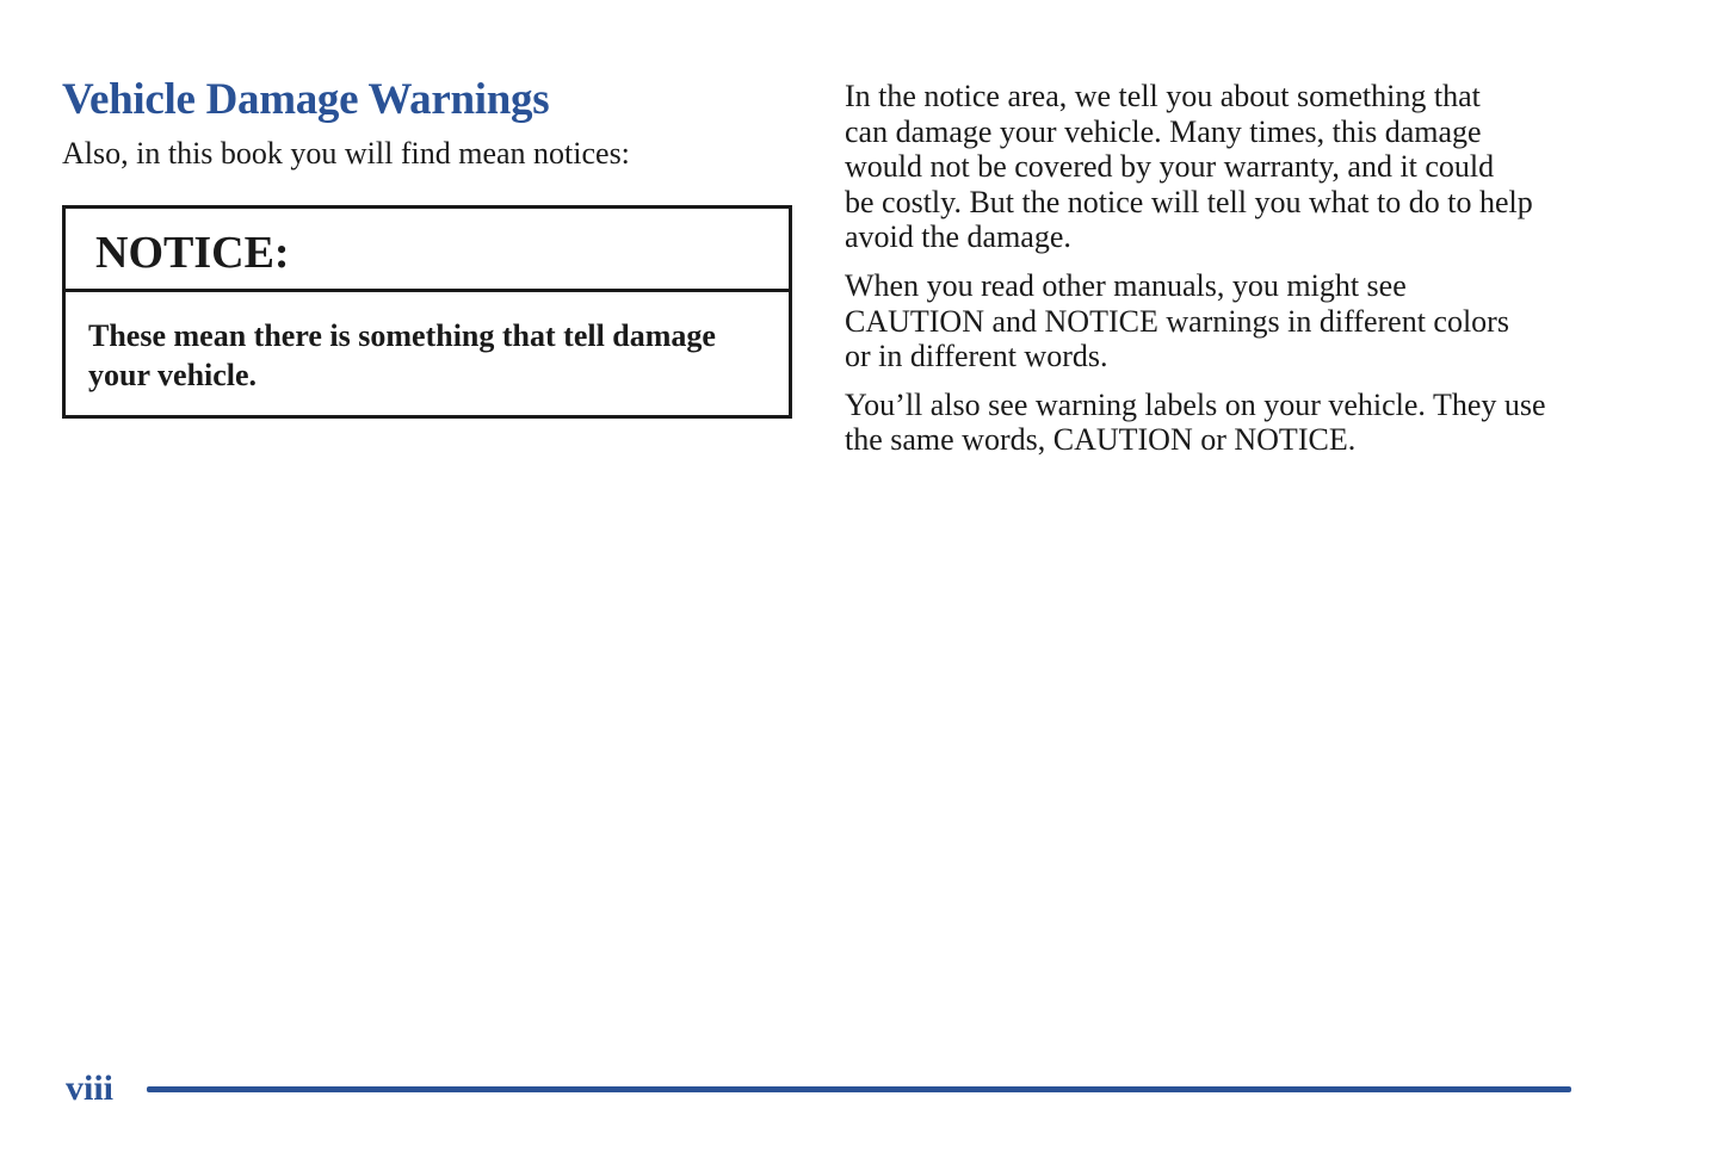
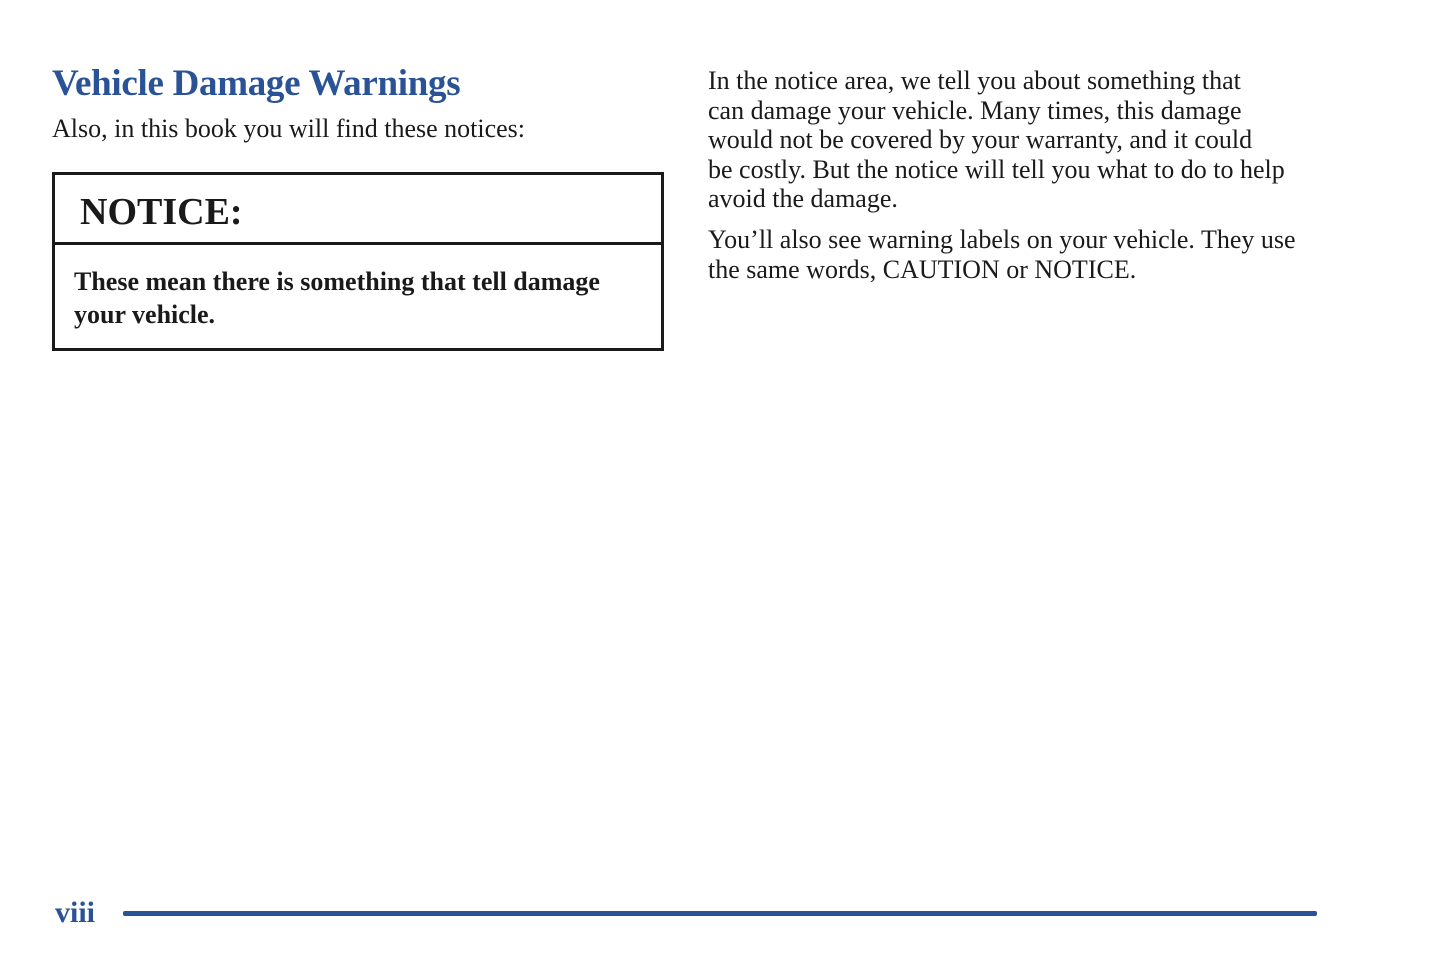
  Vehicle Damage Warnings
- Also, in this book you will find mean notices:
+ Also, in this book you will find these notices:
  NOTICE:
  These mean there is something that tell damage your vehicle.
  In the notice area, we tell you about something that
  can damage your vehicle. Many times, this damage
  would not be covered by your warranty, and it could
  be costly. But the notice will tell you what to do to help
  avoid the damage.
- When you read other manuals, you might see
- CAUTION and NOTICE warnings in different colors
- or in different words.
  You’ll also see warning labels on your vehicle. They use
  the same words, CAUTION or NOTICE.
  viii
